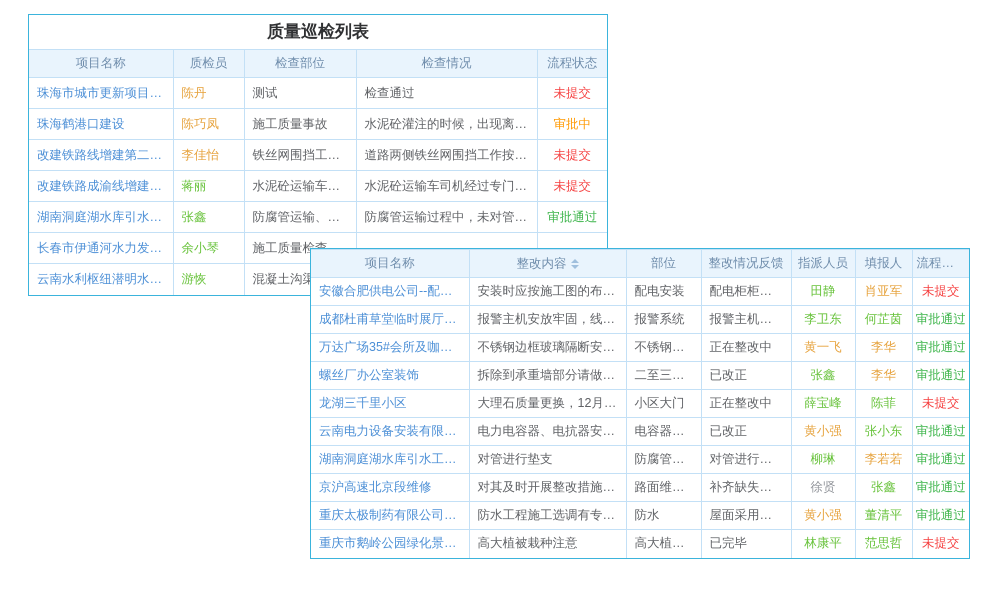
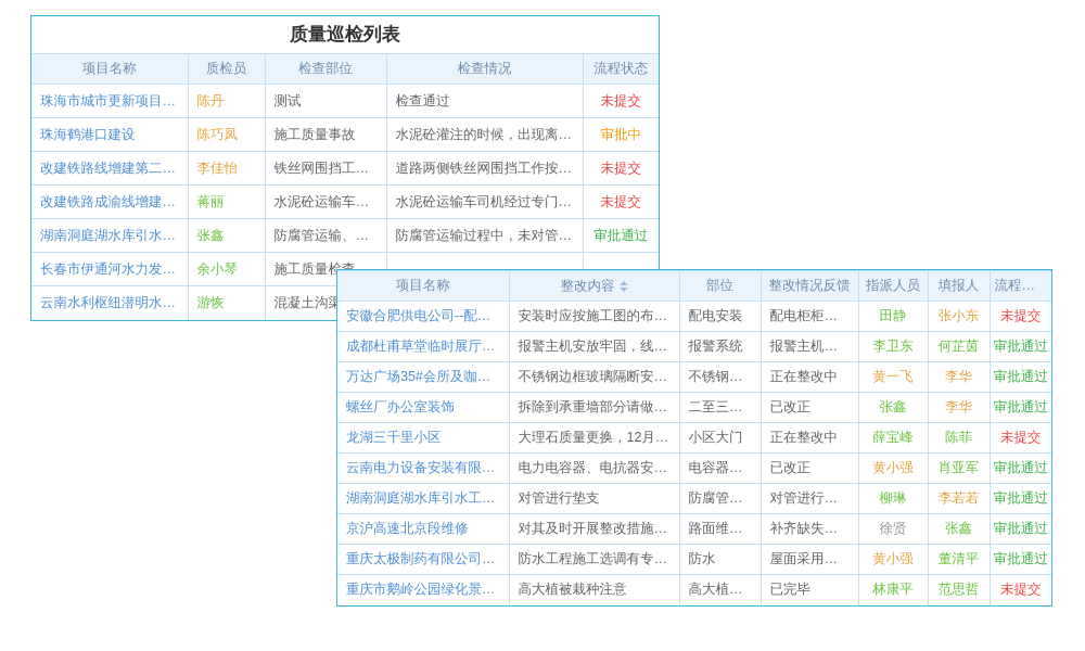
  质量巡检列表
  项目名称	质检员	检查部位	检查情况	流程状态
  珠海市城市更新项目紫...	陈丹	测试	检查通过	未提交
  珠海鹤港口建设	陈巧凤	施工质量事故	水泥砼灌注的时候，出现离析现	审批中
  改建铁路线增建第二线...	李佳怡	铁丝网围挡工作检	道路两侧铁丝网围挡工作按设计	未提交
  改建铁路成渝线增建第...	蒋丽	水泥砼运输车检查	水泥砼运输车司机经过专门培训	未提交
  湖南洞庭湖水库引水工...	张鑫	防腐管运输、布管	防腐管运输过程中，未对管进行	审批通过
  长春市伊通河水力发电...	余小琴	施工质量检
  云南水利枢纽潜明水库...	游恢	混凝土沟渠
  项目名称	整改内容	部位	整改情况反馈	指派人员	填报人	流程状态
- 安徽合肥供电公司--配电设	安装时应按施工图的布置，	配电安装	配电柜柜体与..	田静	肖亚军	未提交
+ 安徽合肥供电公司--配电设	安装时应按施工图的布置，	配电安装	配电柜柜体与..	田静	张小东	未提交
  成都杜甫草堂临时展厅独立	报警主机安放牢固，线缆连	报警系统	报警主机安放..	李卫东	何芷茵	审批通过
  万达广场35#会所及咖啡厅	不锈钢边框玻璃隔断安装不	不锈钢安装.	正在整改中	黄一飞	李华	审批通过
  螺丝厂办公室装饰	拆除到承重墙部分请做好加	二至三楼混.	已改正	张鑫	李华	审批通过
  龙湖三千里小区	大理石质量更换，12月31日	小区大门	正在整改中	薛宝峰	陈菲	未提交
- 云南电力设备安装有限公司	电力电容器、电抗器安装方	电容器安装.	已改正	黄小强	张小东	审批通过
+ 云南电力设备安装有限公司	电力电容器、电抗器安装方	电容器安装.	已改正	黄小强	肖亚军	审批通过
  湖南洞庭湖水库引水工程施	对管进行垫支	防腐管运输.	对管进行垫支	柳琳	李若若	审批通过
  京沪高速北京段维修	对其及时开展整改措施，桥	路面维修检.	补齐缺失标志..	徐贤	张鑫	审批通过
  重庆太极制药有限公司亳州	防水工程施工选调有专业资	防水	屋面采用聚氨..	黄小强	董清平	审批通过
  重庆市鹅岭公园绿化景观提	高大植被栽种注意	高大植被栽	已完毕	林康平	范思哲	未提交
